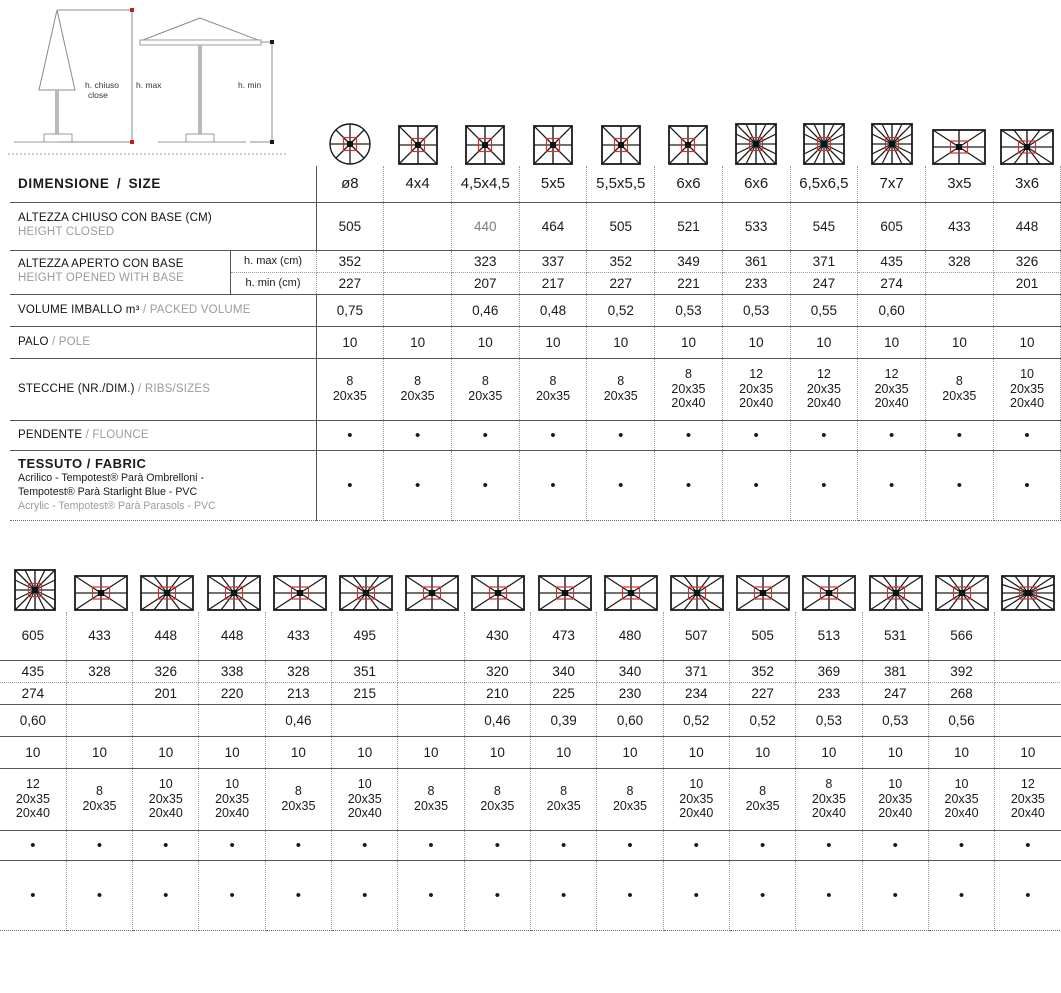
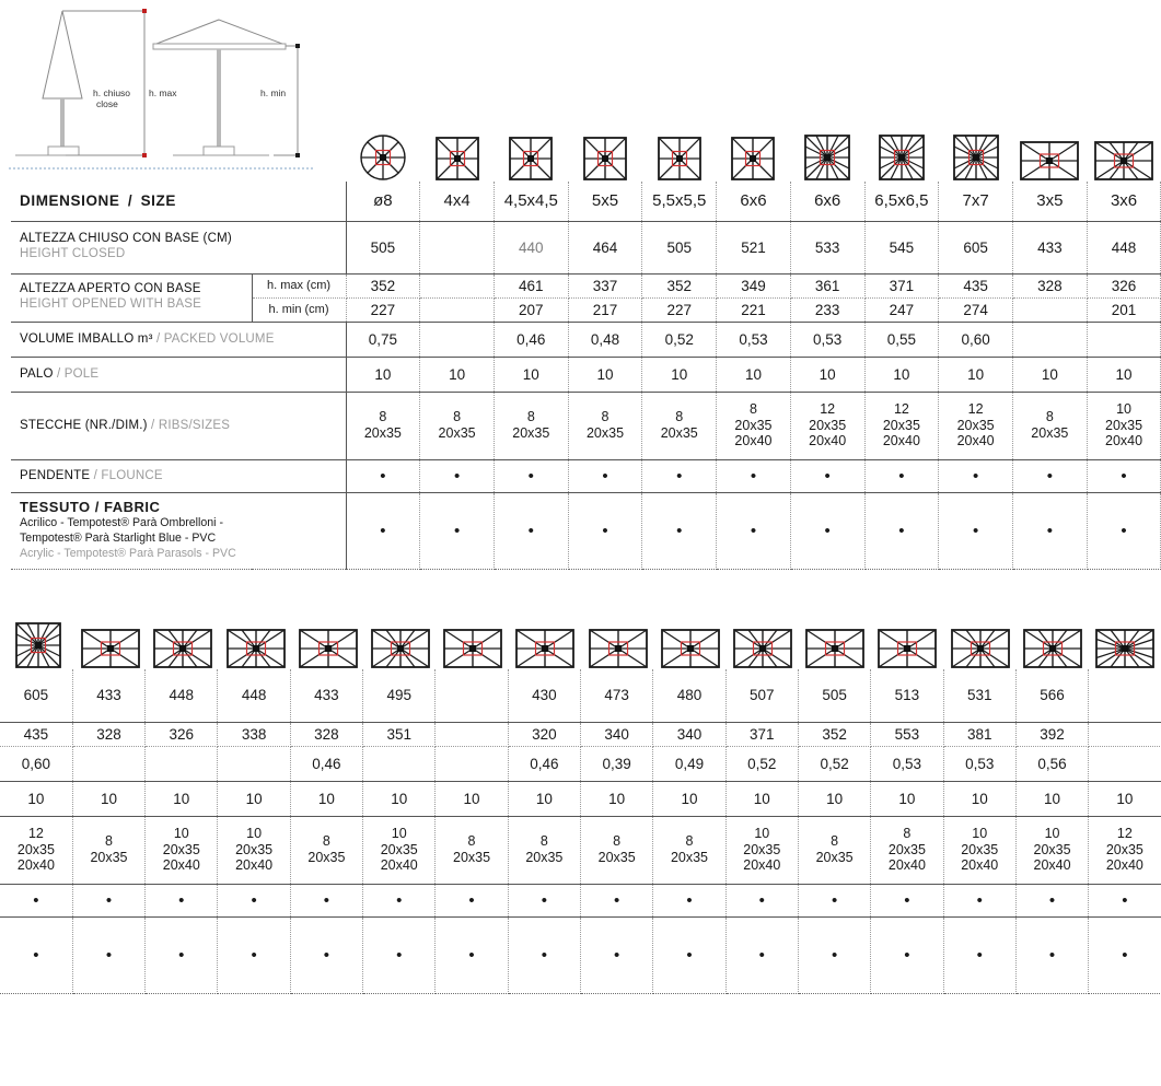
  h. chiuso
  close
  h. max
  h. min
  DIMENSIONE / SIZE	ø8	4x4	4,5x4,5	5x5	5,5x5,5	6x6	6x6	6,5x6,5	7x7	3x5	3x6
  ALTEZZA CHIUSO CON BASE (CM) HEIGHT CLOSED	505		440	464	505	521	533	545	605	433	448
- ALTEZZA APERTO CON BASE HEIGHT OPENED WITH BASE	h. max (cm)	352		323	337	352	349	361	371	435	328	326
+ ALTEZZA APERTO CON BASE HEIGHT OPENED WITH BASE	h. max (cm)	352		461	337	352	349	361	371	435	328	326
  h. min (cm)	227		207	217	227	221	233	247	274		201
  VOLUME IMBALLO m³ / PACKED VOLUME	0,75		0,46	0,48	0,52	0,53	0,53	0,55	0,60
  PALO / POLE	10	10	10	10	10	10	10	10	10	10	10
  STECCHE (NR./DIM.) / RIBS/SIZES	820x35	820x35	820x35	820x35	820x35	820x3520x40	1220x3520x40	1220x3520x40	1220x3520x40	820x35	1020x3520x40
  PENDENTE / FLOUNCE	•	•	•	•	•	•	•	•	•	•	•
  TESSUTO / FABRIC Acrilico - Tempotest® Parà Ombrelloni - Tempotest® Parà Starlight Blue - PVC Acrylic - Tempotest® Parà Parasols - PVC	•	•	•	•	•	•	•	•	•	•	•
  605	433	448	448	433	495		430	473	480	507	505	513	531	566
- 435	328	326	338	328	351		320	340	340	371	352	369	381	392
+ 435	328	326	338	328	351		320	340	340	371	352	553	381	392
- 274		201	220	213	215		210	225	230	234	227	233	247	268
- 0,60				0,46			0,46	0,39	0,60	0,52	0,52	0,53	0,53	0,56
+ 0,60				0,46			0,46	0,39	0,49	0,52	0,52	0,53	0,53	0,56
  10	10	10	10	10	10	10	10	10	10	10	10	10	10	10	10
  1220x3520x40	820x35	1020x3520x40	1020x3520x40	820x35	1020x3520x40	820x35	820x35	820x35	820x35	1020x3520x40	820x35	820x3520x40	1020x3520x40	1020x3520x40	1220x3520x40
  •	•	•	•	•	•	•	•	•	•	•	•	•	•	•	•
  •	•	•	•	•	•	•	•	•	•	•	•	•	•	•	•
